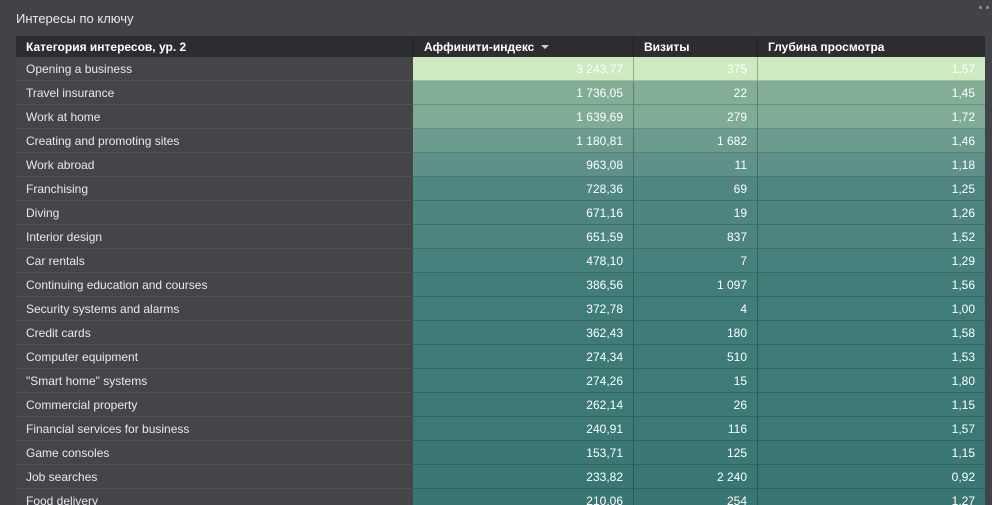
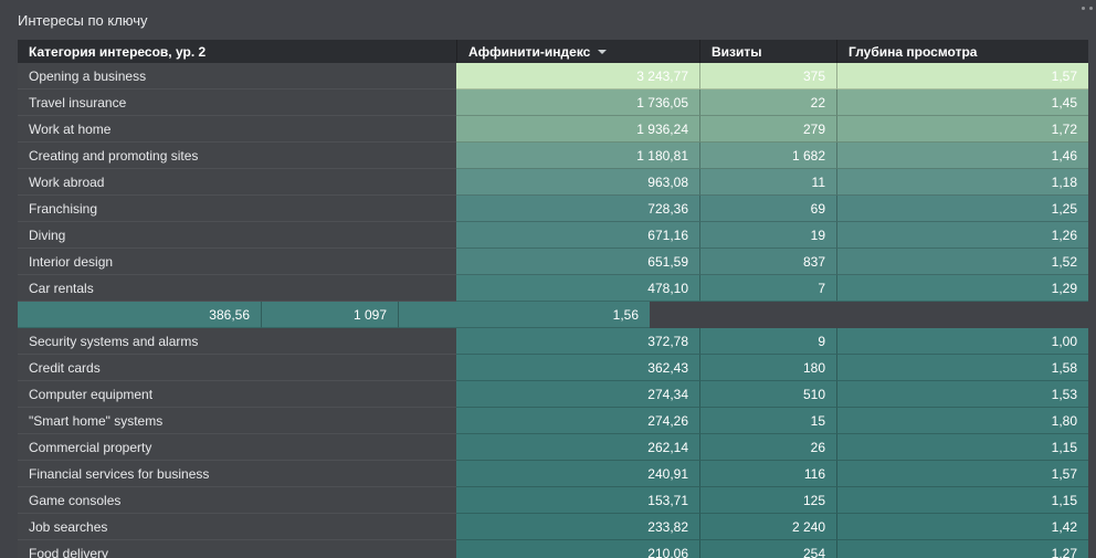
  Интересы по ключу
  Категория интересов, ур. 2
  Аффинити-индекс
  Визиты
  Глубина просмотра
  Opening a business
  3 243,77
  375
  1,57
  Travel insurance
  1 736,05
  22
  1,45
  Work at home
- 1 639,69
+ 1 936,24
  279
  1,72
  Creating and promoting sites
  1 180,81
  1 682
  1,46
  Work abroad
  963,08
  11
  1,18
  Franchising
  728,36
  69
  1,25
  Diving
  671,16
  19
  1,26
  Interior design
  651,59
  837
  1,52
  Car rentals
  478,10
  7
  1,29
- Continuing education and courses
  386,56
  1 097
  1,56
  Security systems and alarms
  372,78
- 4
+ 9
  1,00
  Credit cards
  362,43
  180
  1,58
  Computer equipment
  274,34
  510
  1,53
  "Smart home" systems
  274,26
  15
  1,80
  Commercial property
  262,14
  26
  1,15
  Financial services for business
  240,91
  116
  1,57
  Game consoles
  153,71
  125
  1,15
  Job searches
  233,82
  2 240
- 0,92
+ 1,42
  Food delivery
  210,06
  254
  1,27
